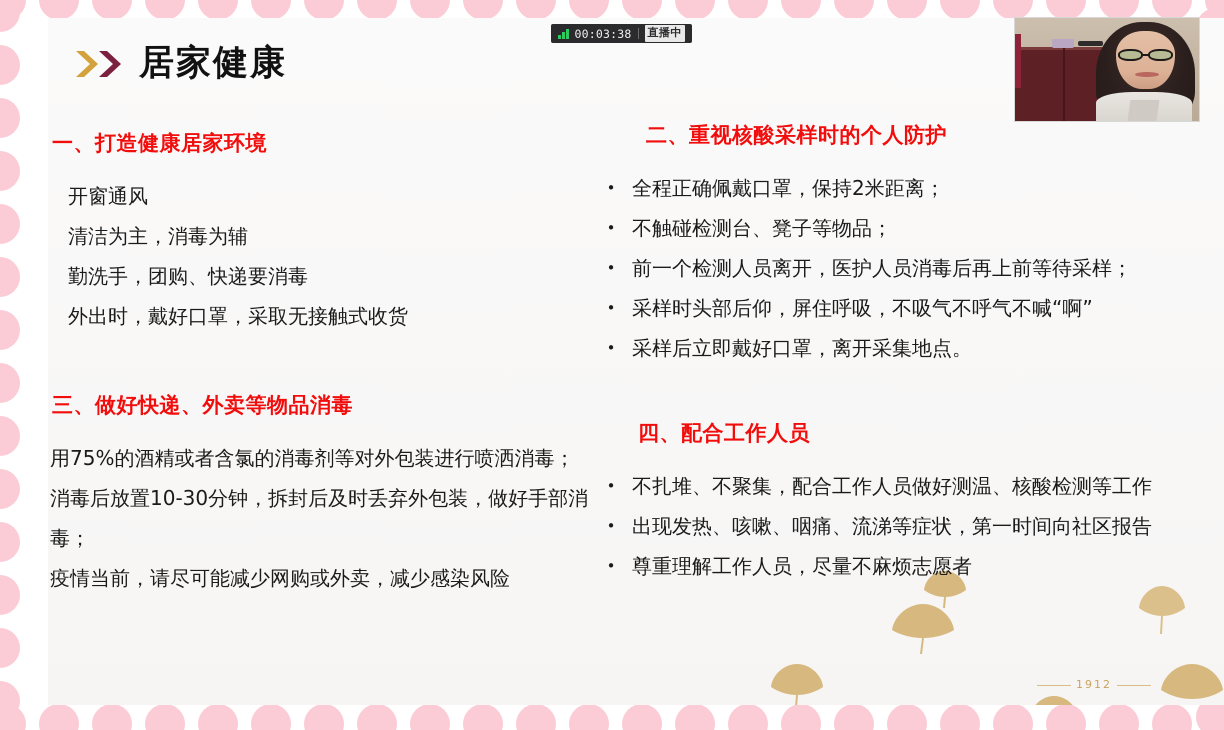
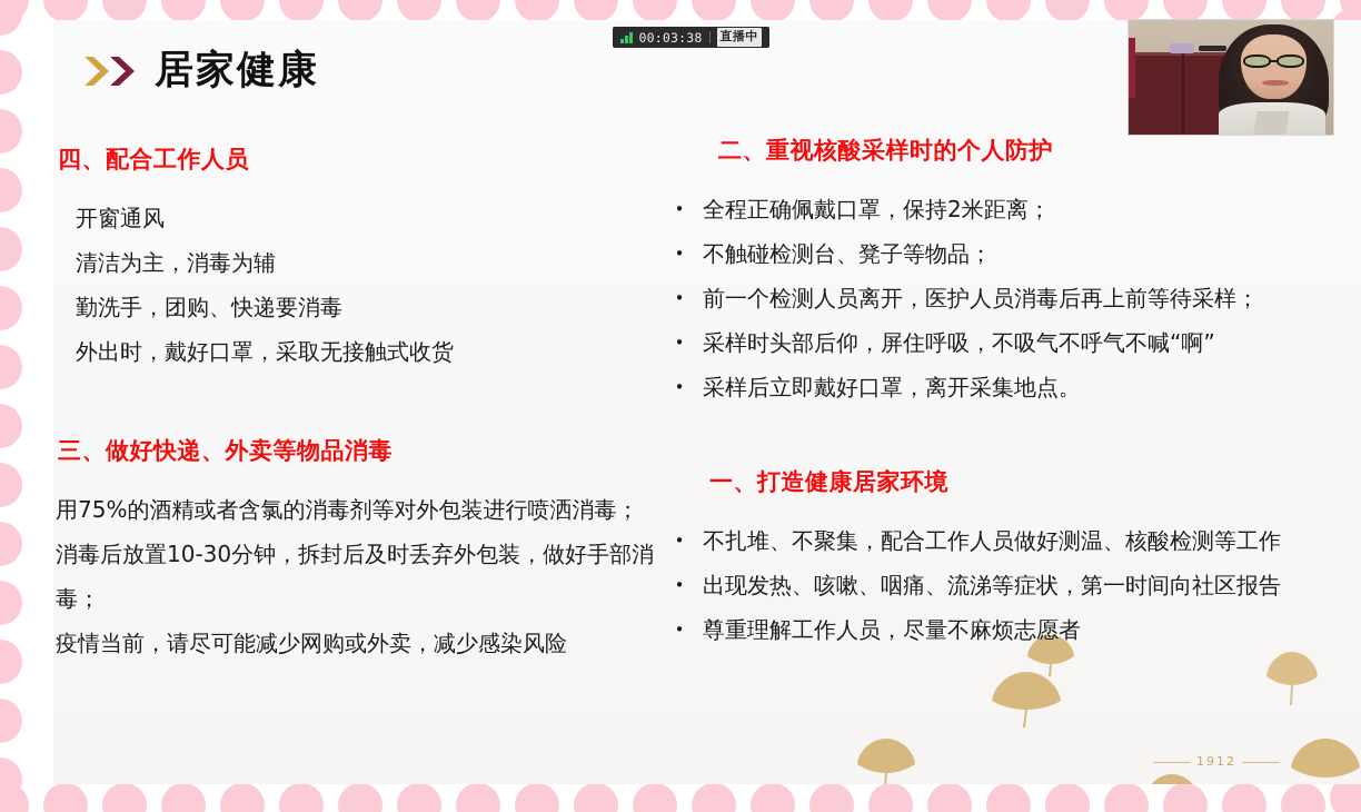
  1912
  居家健康
- 一、打造健康居家环境
+ 四、配合工作人员
  开窗通风
  清洁为主，消毒为辅
  勤洗手，团购、快递要消毒
  外出时，戴好口罩，采取无接触式收货
  三、做好快递、外卖等物品消毒
  用75%的酒精或者含氯的消毒剂等对外包装进行喷洒消毒；
  消毒后放置10-30分钟，拆封后及时丢弃外包装，做好手部消毒；
  疫情当前，请尽可能减少网购或外卖，减少感染风险
  二、重视核酸采样时的个人防护
  •
  全程正确佩戴口罩，保持2米距离；
  •
  不触碰检测台、凳子等物品；
  •
  前一个检测人员离开，医护人员消毒后再上前等待采样；
  •
  采样时头部后仰，屏住呼吸，不吸气不呼气不喊“啊”
  •
  采样后立即戴好口罩，离开采集地点。
- 四、配合工作人员
+ 一、打造健康居家环境
  •
  不扎堆、不聚集，配合工作人员做好测温、核酸检测等工作
  •
  出现发热、咳嗽、咽痛、流涕等症状，第一时间向社区报告
  •
  尊重理解工作人员，尽量不麻烦志愿者
  00:03:38
  直播中
